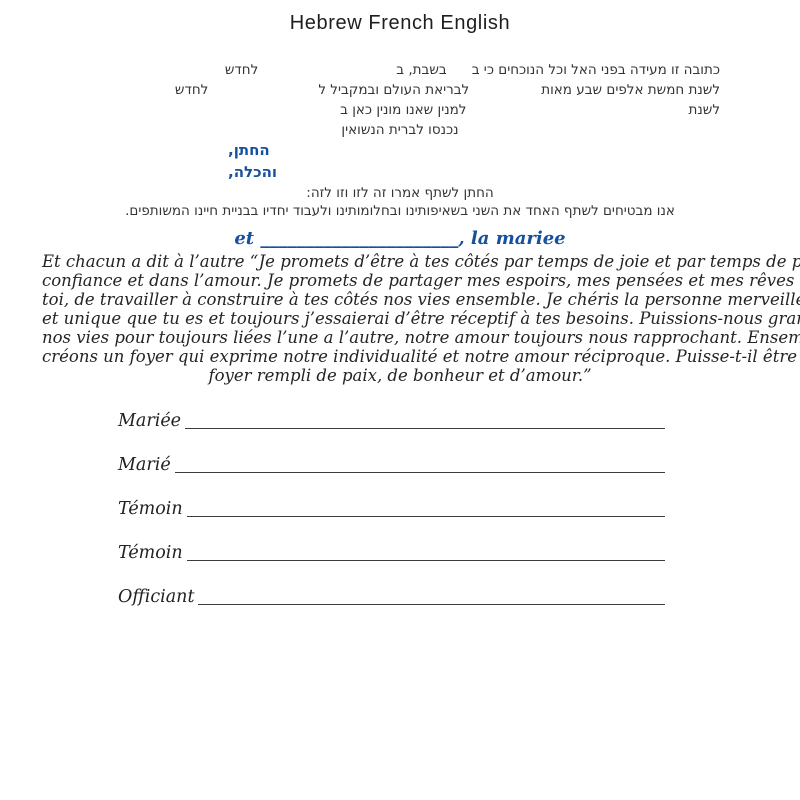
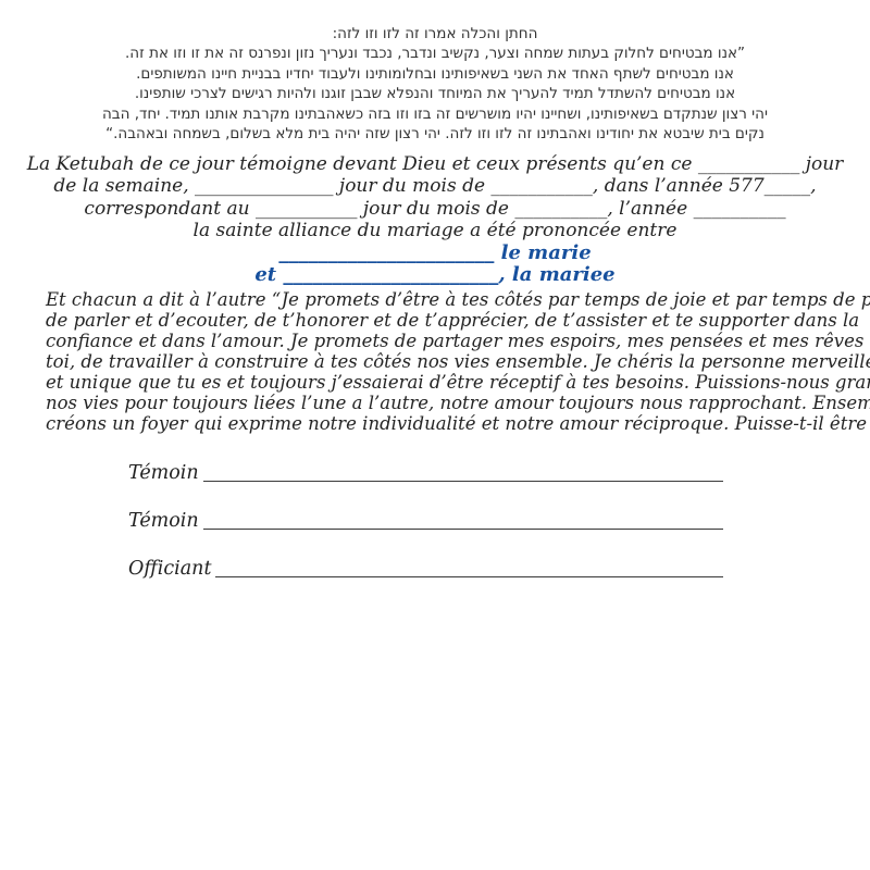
- Hebrew French English
- כתובה זו מעידה בפני האל וכל הנוכחים כי בבשבת, בלחדש
- לשנת חמשת אלפים שבע מאותלבריאת העולם ובמקביל ללחדש
- לשנתלמנין שאנו מונין כאן ב
- נכנסו לברית הנשואין
- החתן,
- והכלה,
- החתן לשתף אמרו זה לזו וזו לזה:
+ החתן והכלה אמרו זה לזו וזו לזה:
+ ”אנו מבטיחים לחלוק בעתות שמחה וצער, נקשיב ונדבר, נכבד ונעריך נזון ונפרנס זה את זו וזו את זה.
  אנו מבטיחים לשתף האחד את השני בשאיפותינו ובחלומותינו ולעבוד יחדיו בבניית חיינו המשותפים.
+ אנו מבטיחים להשתדל תמיד להעריך את המיוחד והנפלא שבבן זוגנו ולהיות רגישים לצרכי שותפינו.
+ יהי רצון שנתקדם בשאיפותינו, ושחיינו יהיו מושרשים זה בזו וזו בזה כשאהבתינו מקרבת אותנו תמיד. יחד, הבה
+ נקים בית שיבטא את יחודינו ואהבתינו זה לזו וזו לזה. יהי רצון שזה יהיה בית מלא בשלום, בשמחה ובאהבה.“
+ La Ketubah de ce jour témoigne devant Dieu et ceux présents qu’en ce ___________ jour
+ de la semaine, _______________ jour du mois de ___________, dans l’année 577_____,
+ correspondant au ___________ jour du mois de __________, l’année __________
+ la sainte alliance du mariage a été prononcée entre
+ ______________________ le marie
  et ______________________, la mariee
  Et chacun a dit à l’autre “Je promets d’être à tes côtés par temps de joie et par temps de p
+ de parler et d’ecouter, de t’honorer et de t’apprécier, de t’assister et te supporter dans la
  confiance et dans l’amour. Je promets de partager mes espoirs, mes pensées et mes rêves
  toi, de travailler à construire à tes côtés nos vies ensemble. Je chéris la personne merveill
  et unique que tu es et toujours j’essaierai d’être réceptif à tes besoins. Puissions-nous gra
  nos vies pour toujours liées l’une a l’autre, notre amour toujours nous rapprochant. Ensem
  créons un foyer qui exprime notre individualité et notre amour réciproque. Puisse-t-il être
- foyer rempli de paix, de bonheur et d’amour.”
- Mariée
- Marié
  Témoin
  Témoin
  Officiant
